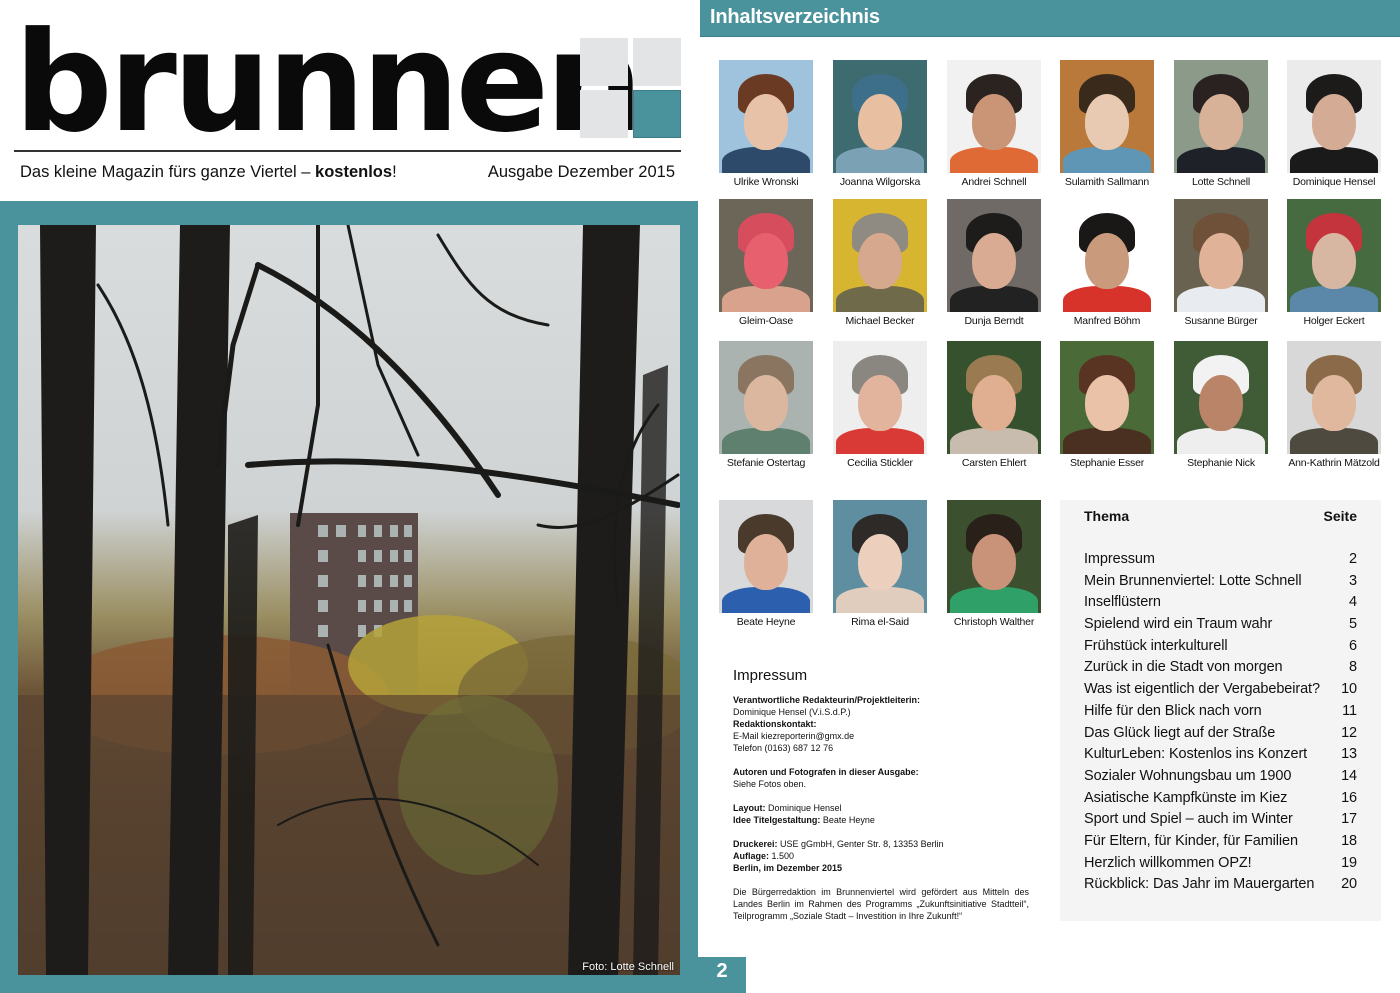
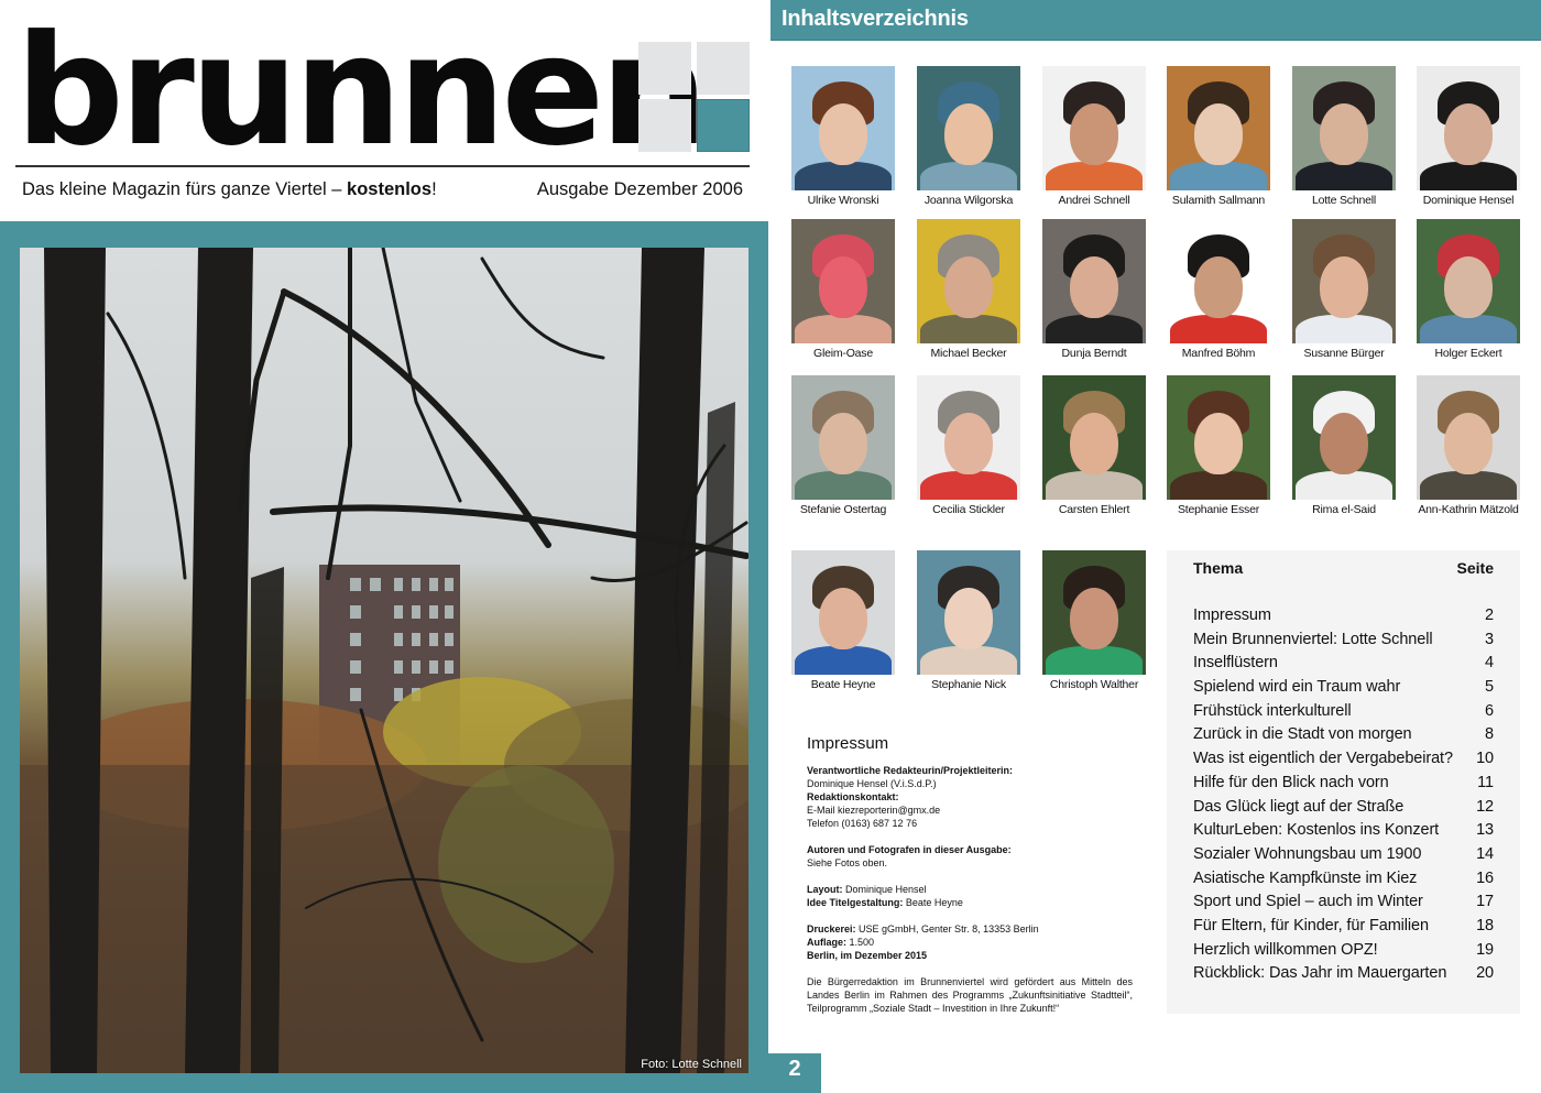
  brunne
  Das kleine Magazin fürs ganze Viertel – kostenlos!
- Ausgabe Dezember 2015
+ Ausgabe Dezember 2006
  Foto: Lotte Schnell
  2
  Inhaltsverzeichnis
  Ulrike Wronski
  Joanna Wilgorska
  Andrei Schnell
  Sulamith Sallmann
  Lotte Schnell
  Dominique Hensel
  Gleim-Oase
  Michael Becker
  Dunja Berndt
  Manfred Böhm
  Susanne Bürger
  Holger Eckert
  Stefanie Ostertag
  Cecilia Stickler
  Carsten Ehlert
  Stephanie Esser
- Stephanie Nick
+ Rima el-Said
  Ann-Kathrin Mätzold
  Beate Heyne
- Rima el-Said
+ Stephanie Nick
  Christoph Walther
  Impressum
  Verantwortliche Redakteurin/Projektleiterin:
  Dominique Hensel (V.i.S.d.P.)
  Redaktionskontakt:
  E-Mail kiezreporterin@gmx.de
  Telefon (0163) 687 12 76
  Autoren und Fotografen in dieser Ausgabe:
  Siehe Fotos oben.
  Layout: Dominique Hensel
  Idee Titelgestaltung: Beate Heyne
  Druckerei: USE gGmbH, Genter Str. 8, 13353 Berlin
  Auflage: 1.500
  Berlin, im Dezember 2015
  Die Bürgerredaktion im Brunnenviertel wird gefördert aus Mitteln des Landes Berlin im Rahmen des Programms „Zukunftsinitiative Stadtteil“, Teilprogramm „Soziale Stadt – Investition in Ihre Zukunft!“
  Thema
  Seite
  Impressum
  2
  Mein Brunnenviertel: Lotte Schnell
  3
  Inselflüstern
  4
  Spielend wird ein Traum wahr
  5
  Frühstück interkulturell
  6
  Zurück in die Stadt von morgen
  8
  Was ist eigentlich der Vergabebeirat?
  10
  Hilfe für den Blick nach vorn
  11
  Das Glück liegt auf der Straße
  12
  KulturLeben: Kostenlos ins Konzert
  13
  Sozialer Wohnungsbau um 1900
  14
  Asiatische Kampfkünste im Kiez
  16
  Sport und Spiel – auch im Winter
  17
  Für Eltern, für Kinder, für Familien
  18
  Herzlich willkommen OPZ!
  19
  Rückblick: Das Jahr im Mauergarten
  20
